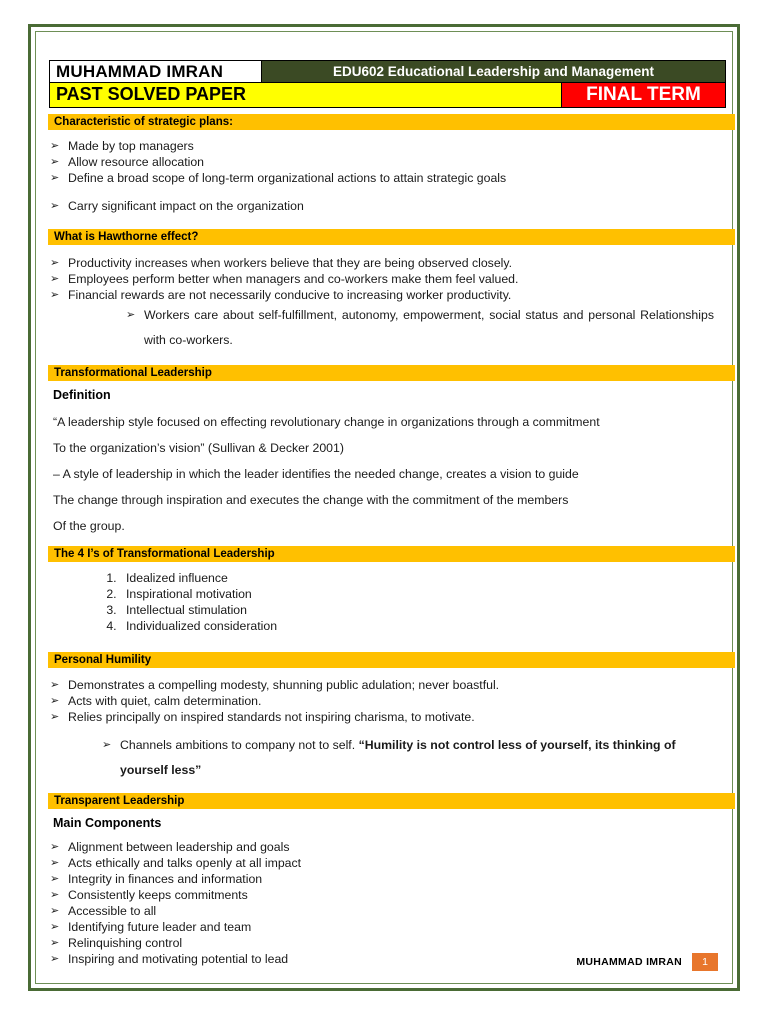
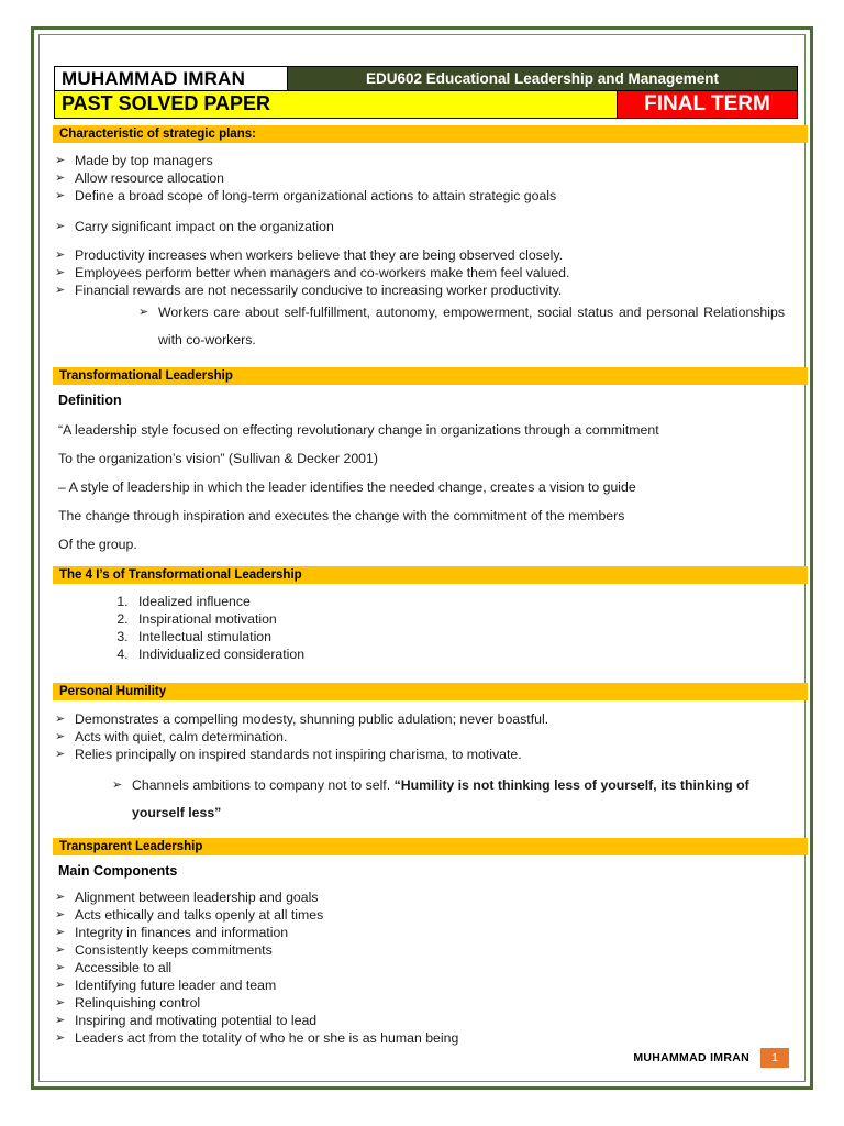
  MUHAMMAD IMRAN
  EDU602 Educational Leadership and Management
  PAST SOLVED PAPER
  FINAL TERM
  Characteristic of strategic plans:
  Made by top managers
  Allow resource allocation
  Define a broad scope of long-term organizational actions to attain strategic goals
  Carry significant impact on the organization
- What is Hawthorne effect?
  Productivity increases when workers believe that they are being observed closely.
  Employees perform better when managers and co-workers make them feel valued.
  Financial rewards are not necessarily conducive to increasing worker productivity.
  Workers care about self-fulfillment, autonomy, empowerment, social status and personal Relationships with co-workers.
  Transformational Leadership
  Definition
  “A leadership style focused on effecting revolutionary change in organizations through a commitment
  To the organization’s vision” (Sullivan & Decker 2001)
  – A style of leadership in which the leader identifies the needed change, creates a vision to guide
  The change through inspiration and executes the change with the commitment of the members
  Of the group.
  The 4 I’s of Transformational Leadership
  Idealized influence
  Inspirational motivation
  Intellectual stimulation
  Individualized consideration
  Personal Humility
  Demonstrates a compelling modesty, shunning public adulation; never boastful.
  Acts with quiet, calm determination.
  Relies principally on inspired standards not inspiring charisma, to motivate.
- Channels ambitions to company not to self. “Humility is not control less of yourself, its thinking of yourself less”
+ Channels ambitions to company not to self. “Humility is not thinking less of yourself, its thinking of yourself less”
  Transparent Leadership
  Main Components
  Alignment between leadership and goals
- Acts ethically and talks openly at all impact
+ Acts ethically and talks openly at all times
  Integrity in finances and information
  Consistently keeps commitments
  Accessible to all
  Identifying future leader and team
  Relinquishing control
  Inspiring and motivating potential to lead
+ Leaders act from the totality of who he or she is as human being
  MUHAMMAD IMRAN
  1
